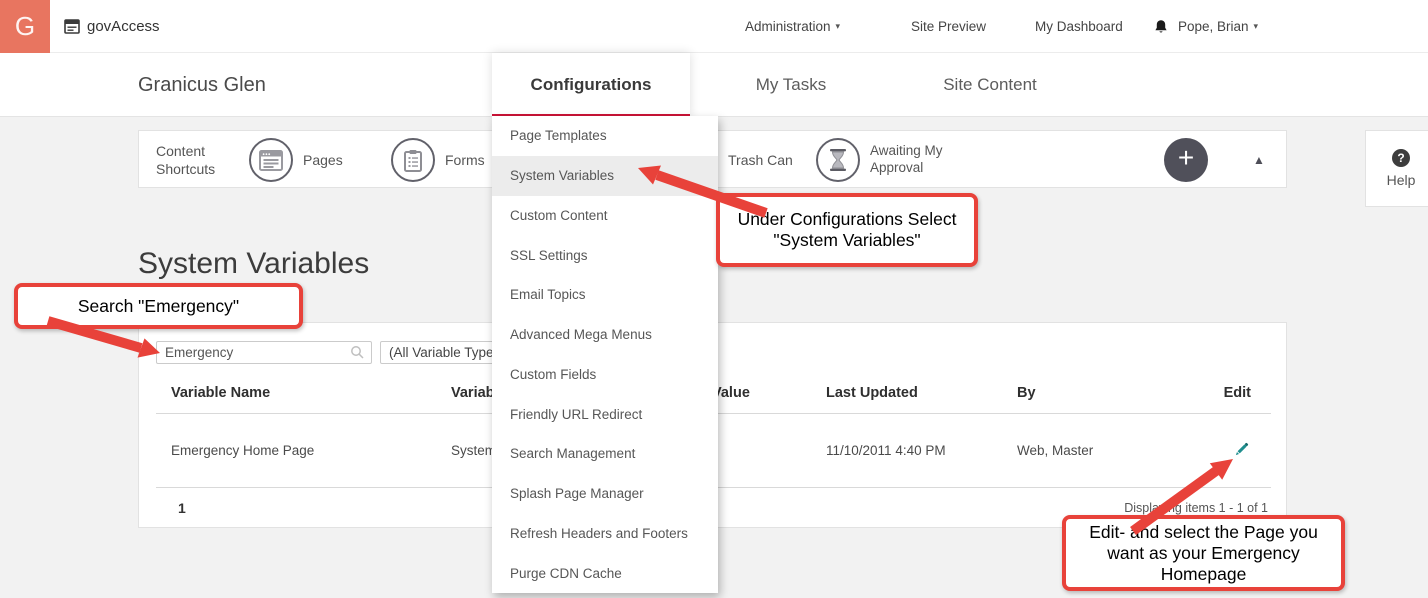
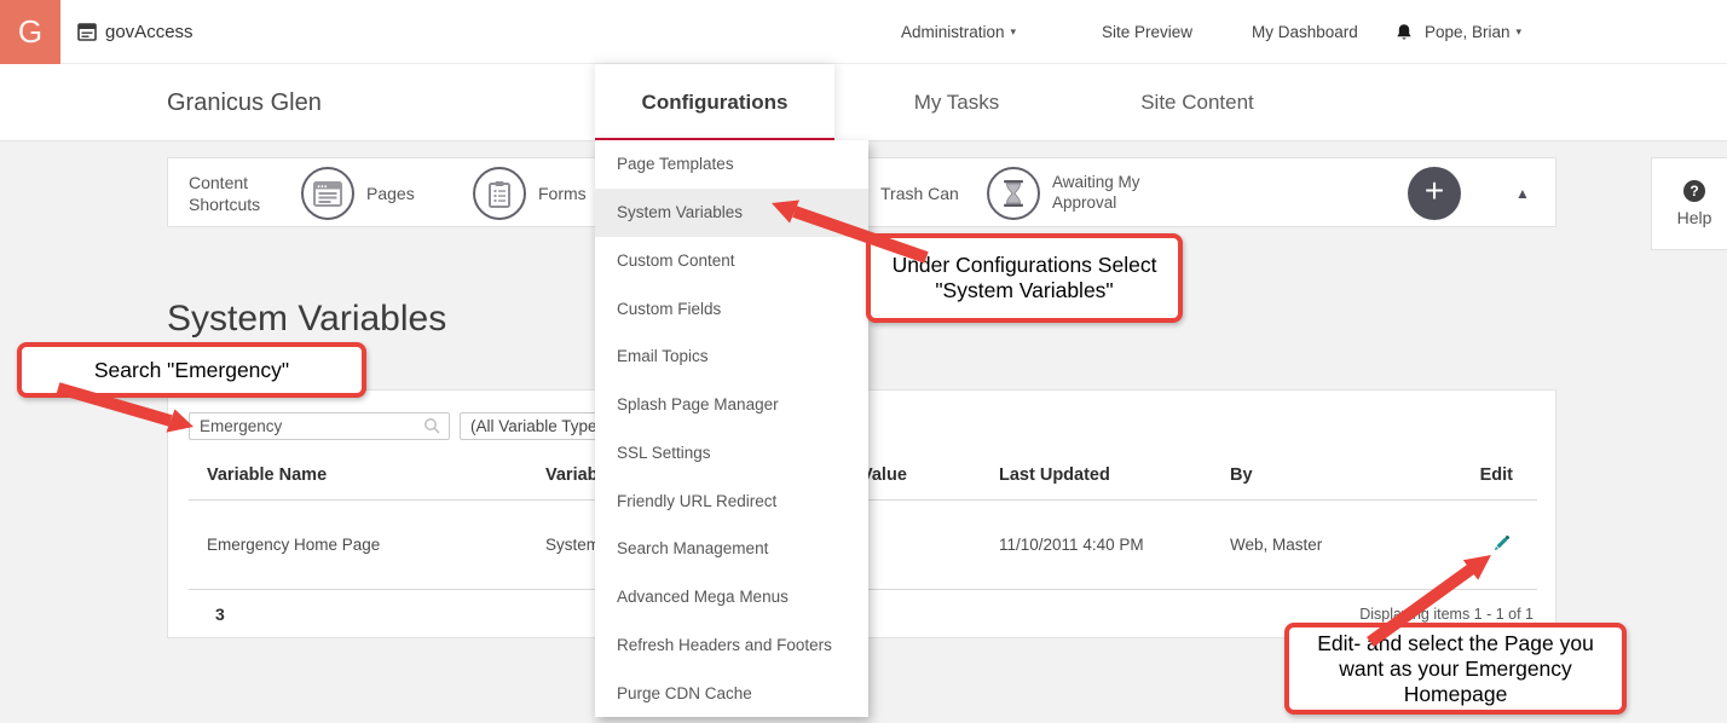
  G
  govAccess
  Administration
  ▾
  Site Preview
  My Dashboard
  Pope, Brian
  ▾
  Granicus Glen
  Configurations
  My Tasks
  Site Content
  Content Shortcuts
  Pages
  Forms
  Trash Can
  Awaiting My Approval
  +
  ▲
  ?
  Help
  System Variables
  Emergency
  (All Variable Type
  Variable Name
  alue
  Last Updated
  By
  Edit
  Emergency Home Page
  System
  11/10/2011 4:40 PM
  Web, Master
- 1
+ 3
  Displag items 1 - 1 of 1
  Page Templates
  System Variables
  Custom Content
- SSL Settings
+ Custom Fields
  Email Topics
- Advanced Mega Menus
+ Splash Page Manager
- Custom Fields
+ SSL Settings
  Friendly URL Redirect
  Search Management
- Splash Page Manager
+ Advanced Mega Menus
  Refresh Headers and Footers
  Purge CDN Cache
  Search "Emergency"
  Under Configurations Select
  "System Variables"
  Edit-nd select the Page you
  want as your Emergency
  Homepage
